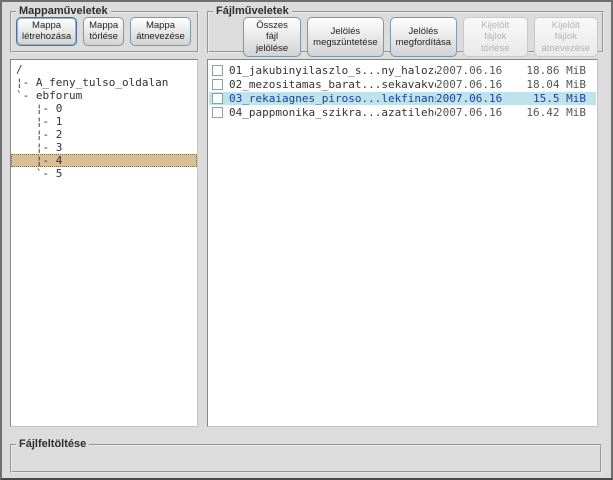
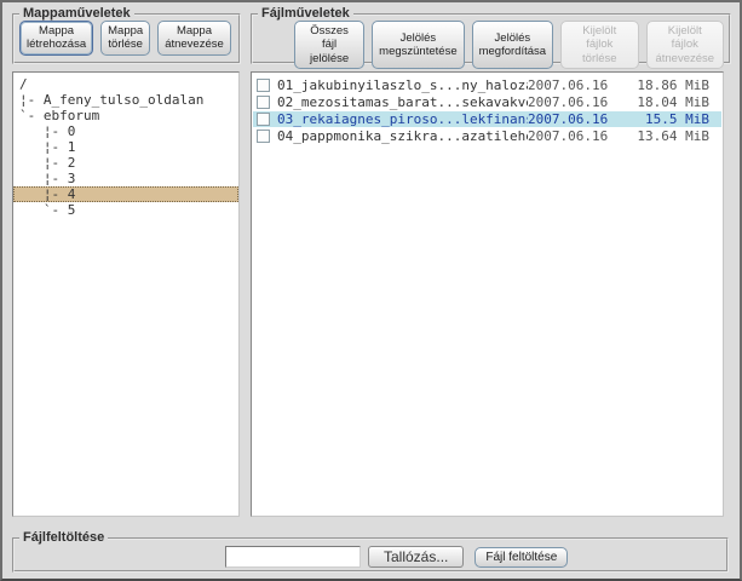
  Mappaműveletek
  Mappa
  létrehozása
  Mappa
  törlése
  Mappa
  átnevezése
  Fájlműveletek
  Összes fájl
  jelölése
  Jelölés
  megszüntetése
  Jelölés
  megfordítása
  Kijelölt fájlok
  törlése
  Kijelölt fájlok
  átnevezése
  /
  ¦- A_feny_tulso_oldalan
  `- ebforum
  ¦- 0
  ¦- 1
  ¦- 2
  ¦- 3
  ¦- 4
  `- 5
  01_jakubinyilaszlo_s...ny_haloz
  2007.06.16
  18.86 MiB
  02_mezositamas_barat...sekavakv
  2007.06.16
  18.04 MiB
  03_rekaiagnes_piroso...lekfinan
  2007.06.16
  15.5 MiB
  04_pappmonika_szikra...azatileh
  2007.06.16
- 16.42 MiB
+ 13.64 MiB
  Fájlfeltöltése
+ Tallózás...
+ Fájl feltöltése
